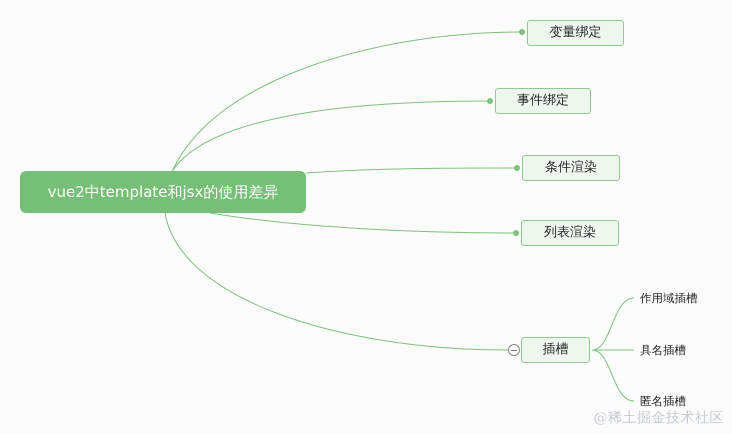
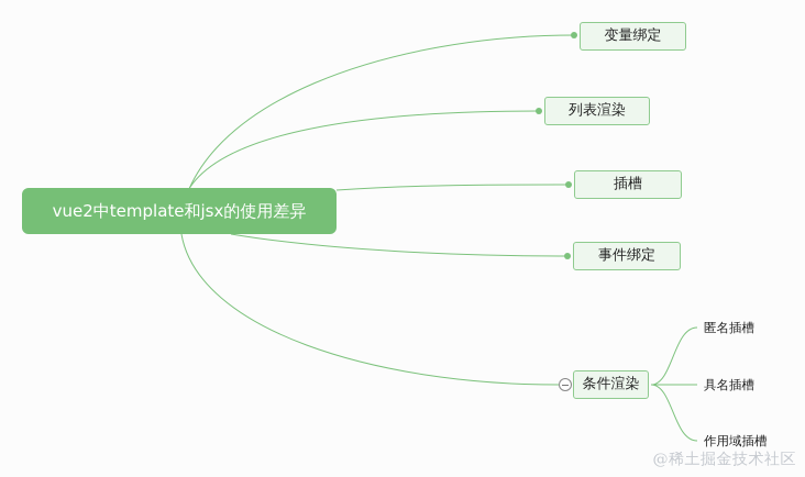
  vue2中template和jsx的使用差异
  变量绑定
- 事件绑定
+ 列表渲染
- 条件渲染
+ 插槽
- 列表渲染
+ 事件绑定
- 插槽
+ 条件渲染
- 作用域插槽
+ 匿名插槽
  具名插槽
- 匿名插槽
+ 作用域插槽
  @稀土掘金技术社区
